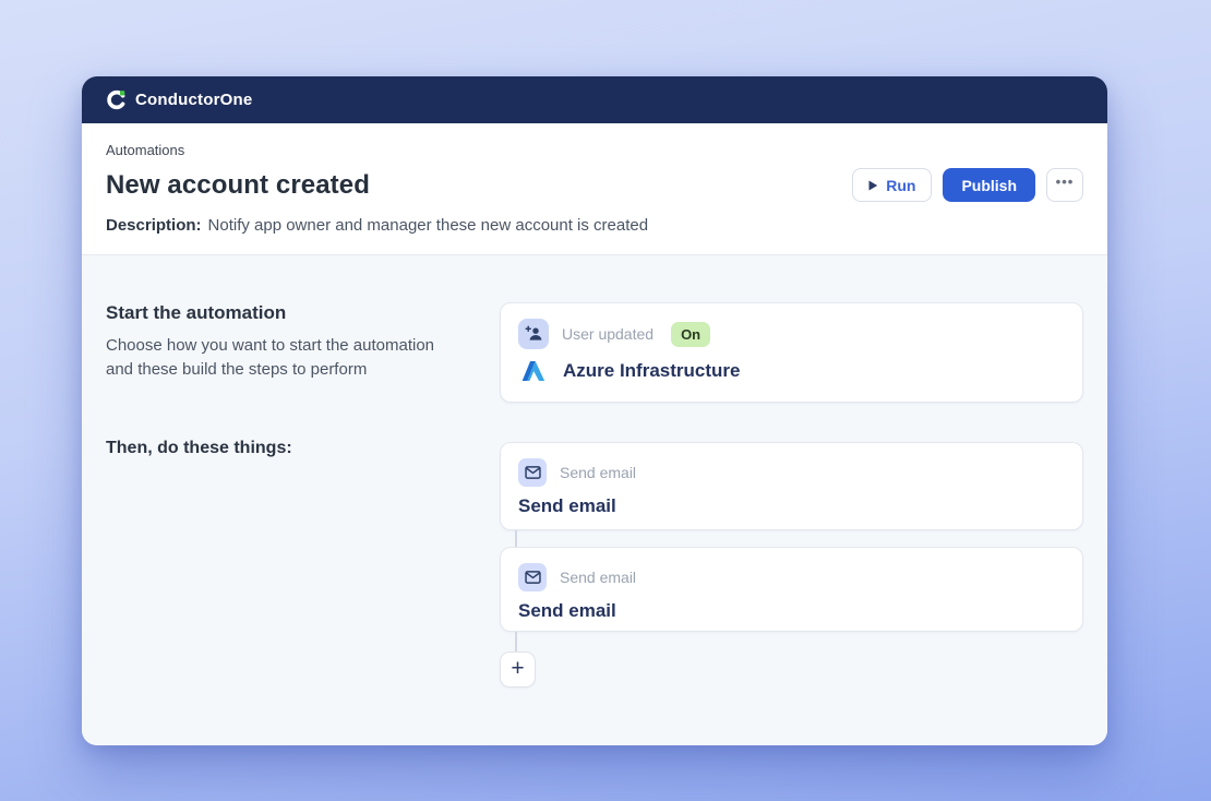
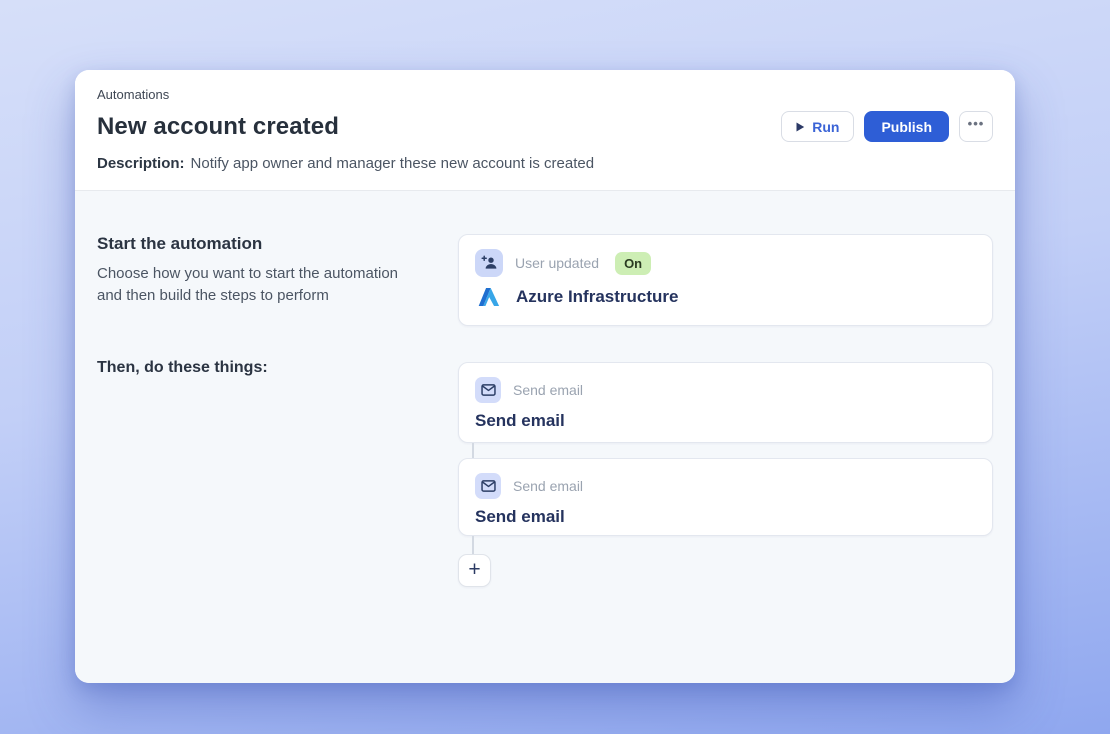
- ConductorOne
  Automations
  New account created
  Run
  Publish
  •••
  Description: Notify app owner and manager these new account is created
  Start the automation
- Choose how you want to start the automation and these build the steps to perform
+ Choose how you want to start the automation and then build the steps to perform
  Then, do these things:
  User updated
  On
  Azure Infrastructure
  Send email
  Send email
  Send email
  Send email
  +
